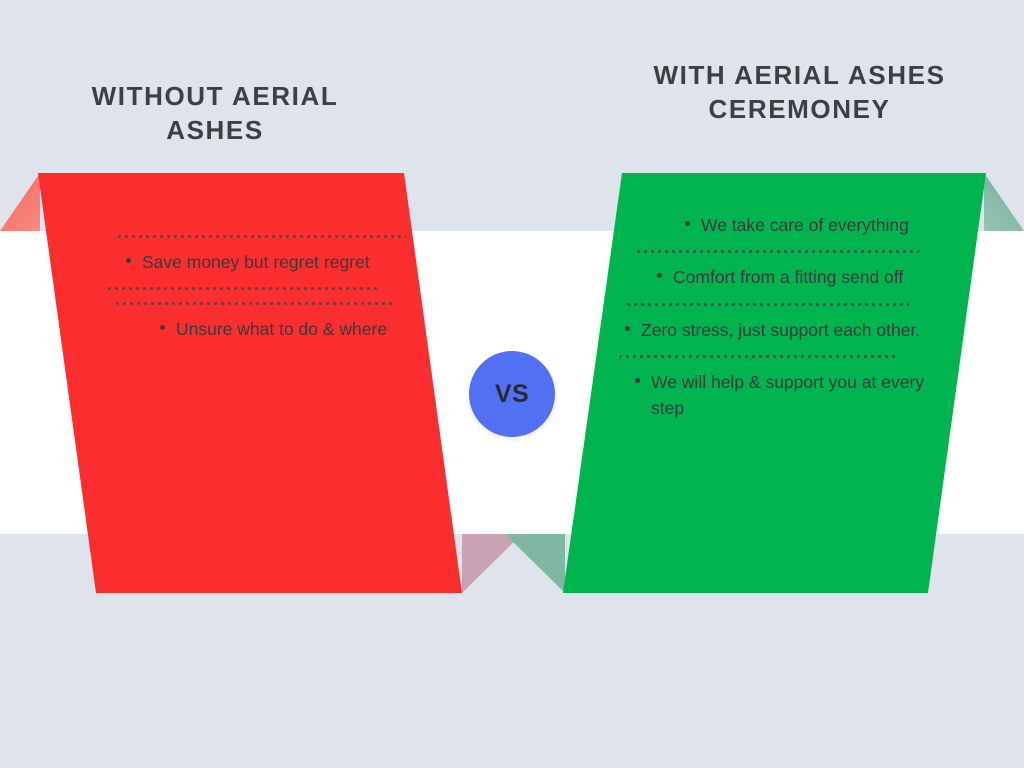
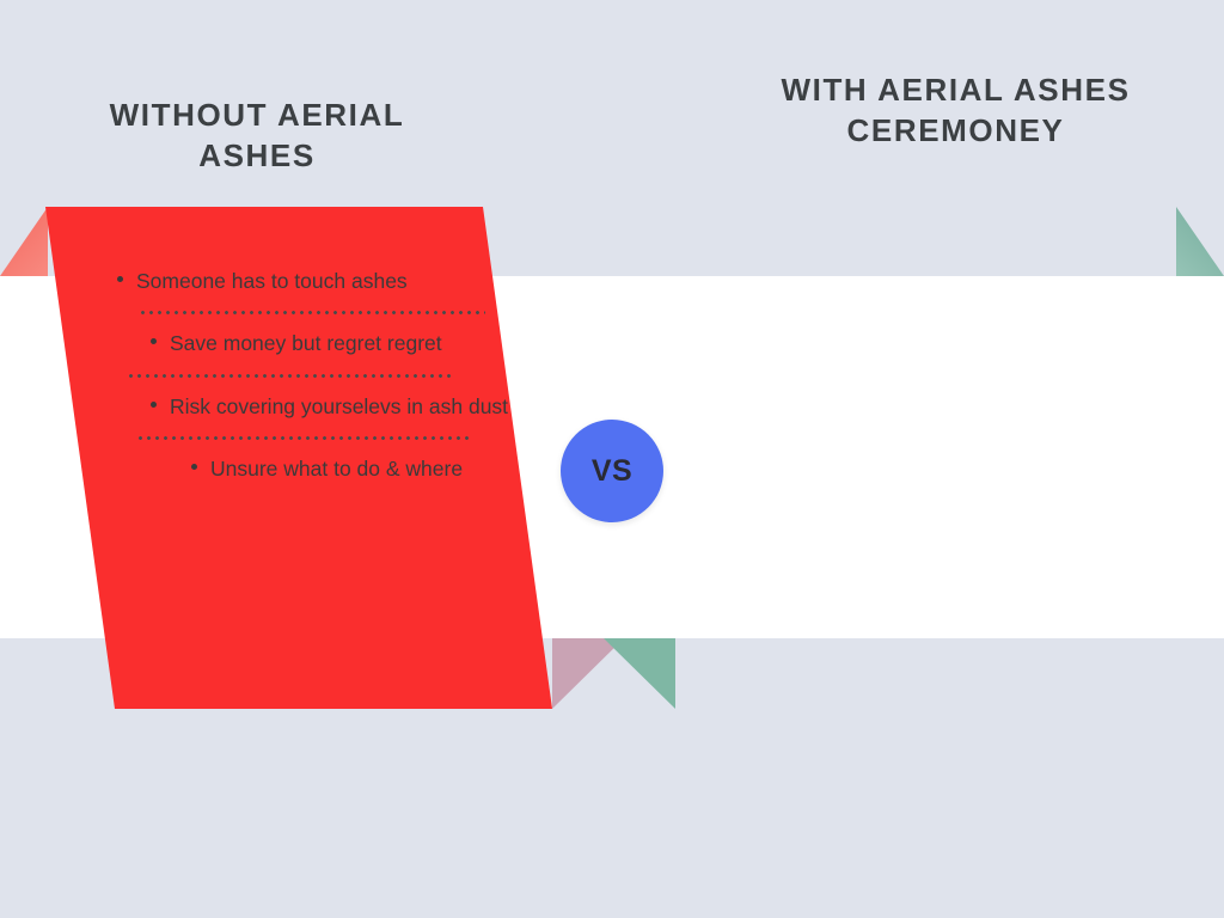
  WITHOUT AERIAL ASHES
  WITH AERIAL ASHES CEREMONEY
+ Someone has to touch ashes
  Save money but regret regret
+ Risk covering yourselevs in ash dust
  Unsure what to do & where
- We take care of everything
- Comfort from a fitting send off
- Zero stress, just support each other.
- We will help & support you at every step
  VS
